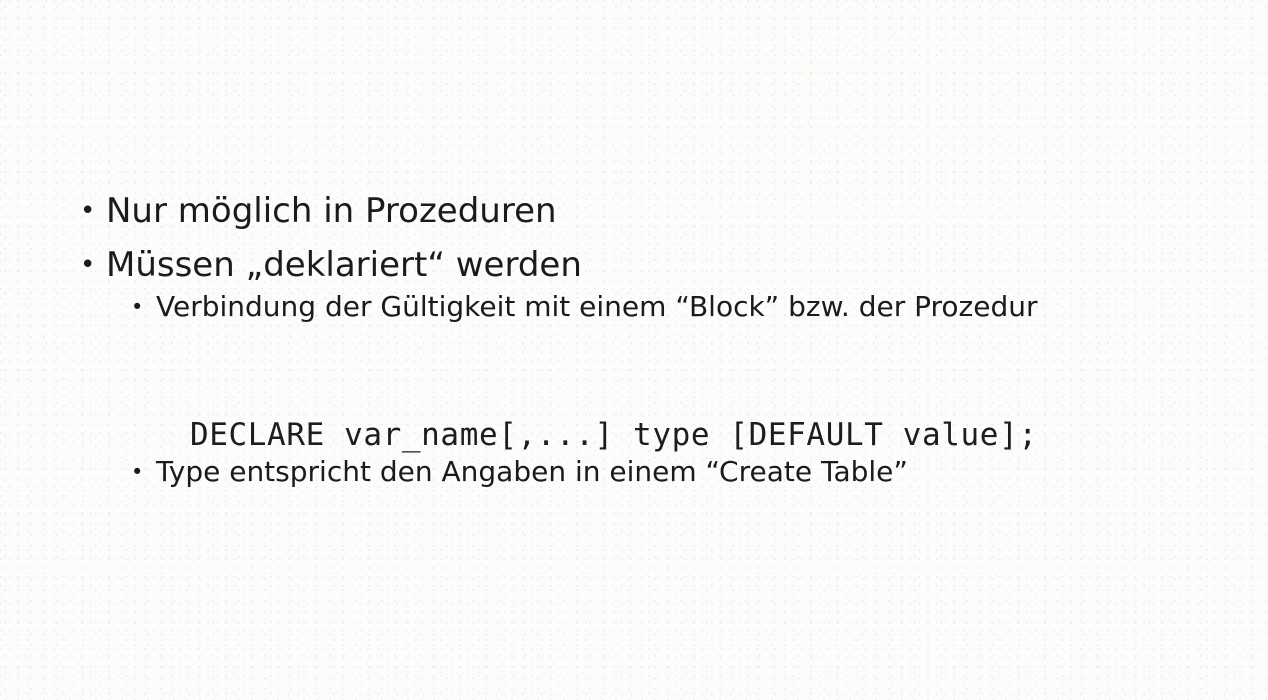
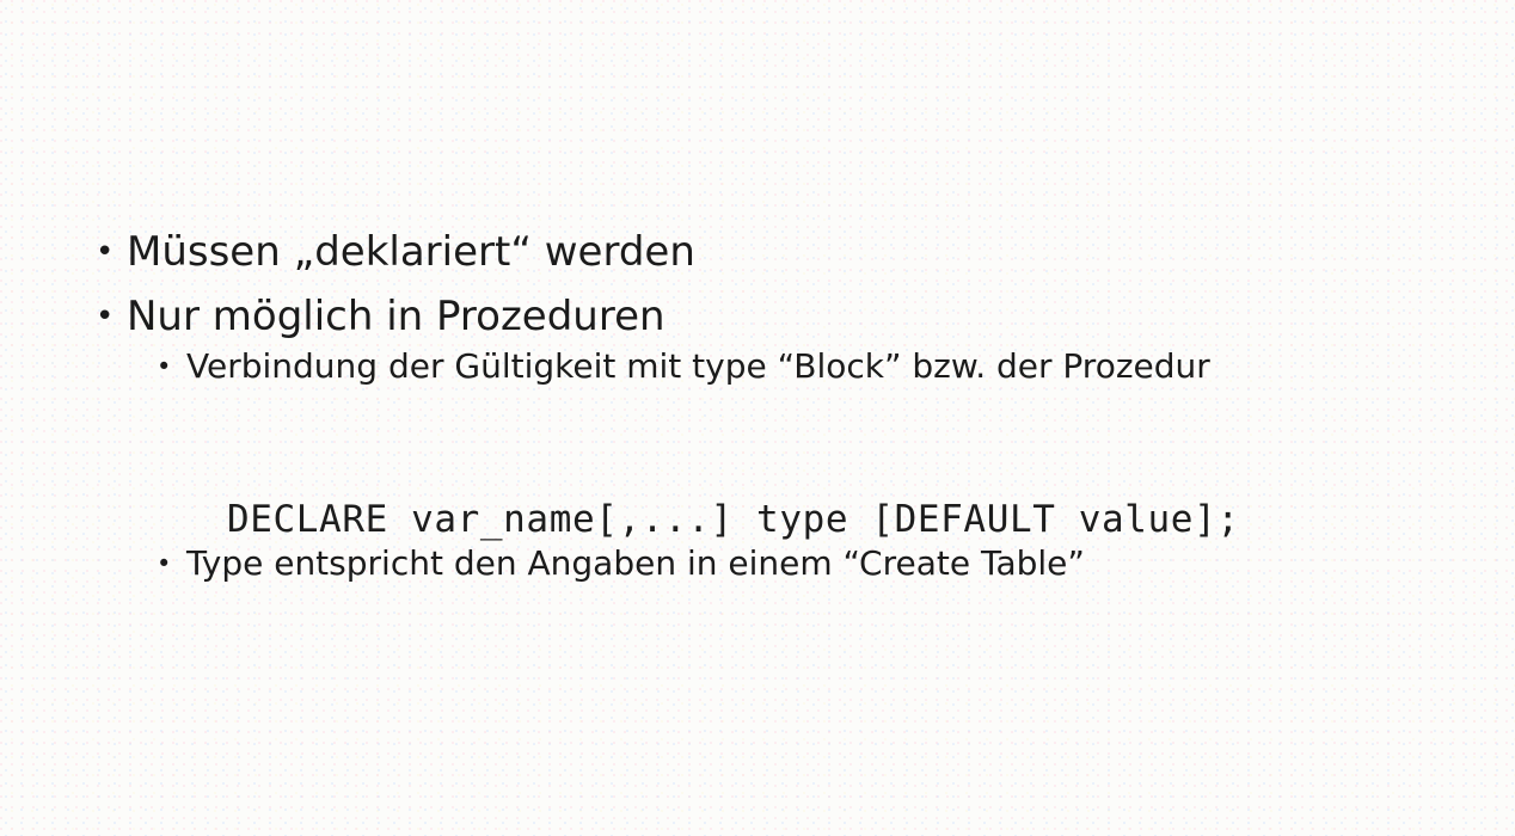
  •
- Nur möglich in Prozeduren
+ Müssen „deklariert“ werden
  •
- Müssen „deklariert“ werden
+ Nur möglich in Prozeduren
  •
- Verbindung der Gültigkeit mit einem “Block” bzw. der Prozedur
+ Verbindung der Gültigkeit mit type “Block” bzw. der Prozedur
  •
  Type entspricht den Angaben in einem “Create Table”
  DECLARE var_name[,...] type [DEFAULT value];
